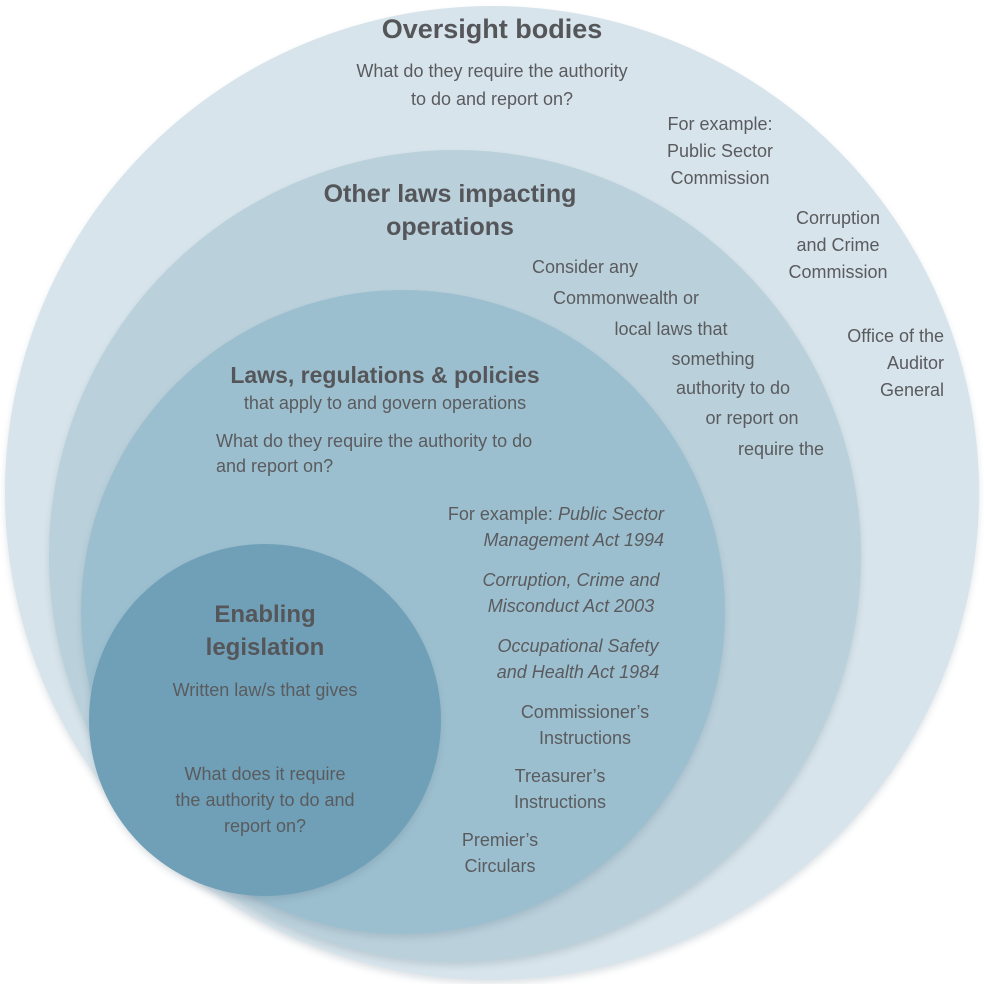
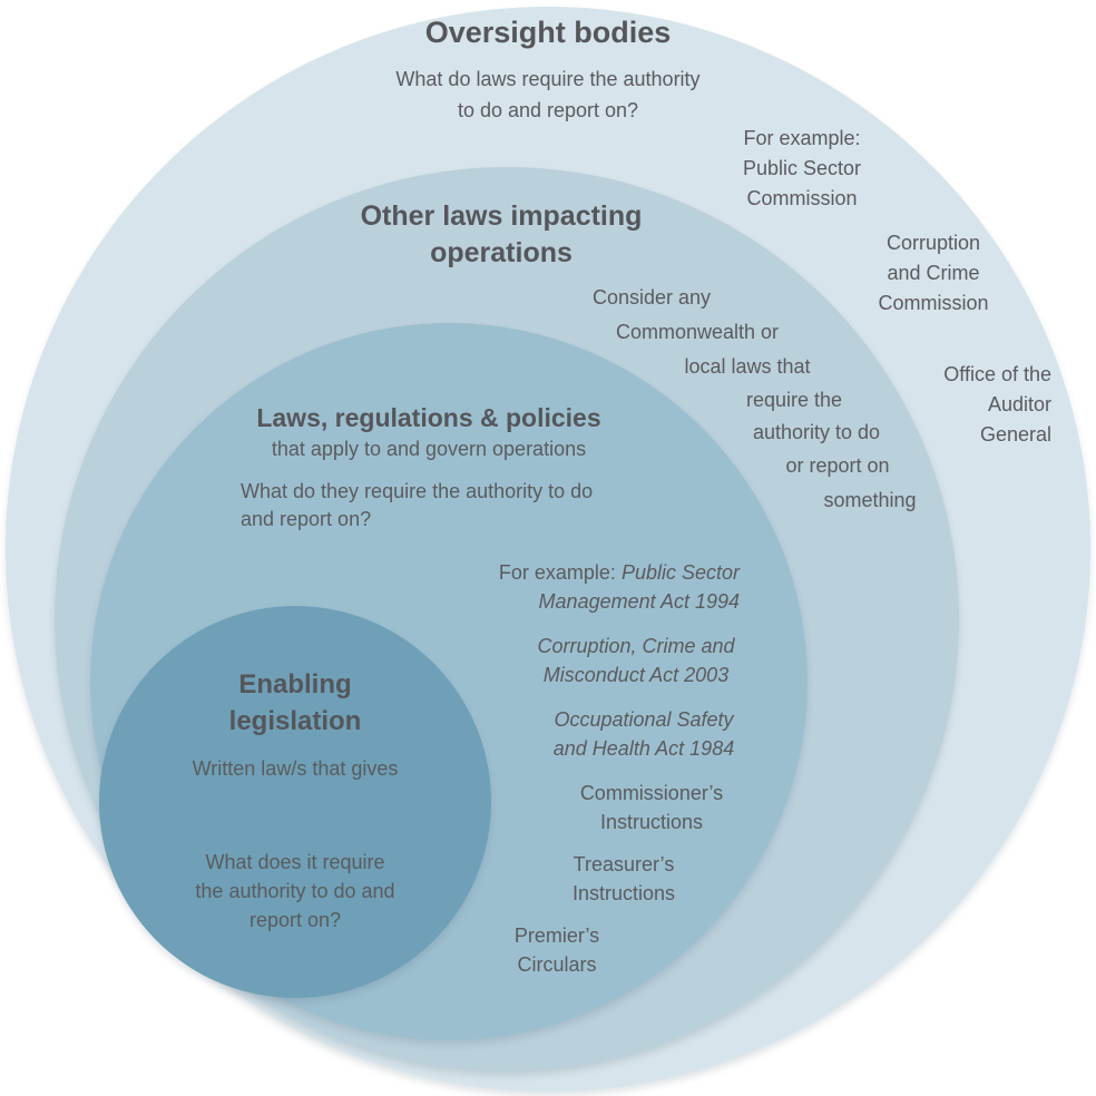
  Oversight bodies
- What do they require the authority
+ What do laws require the authority
  to do and report on?
  For example:
  Public Sector
  Commission
  Corruption
  and Crime
  Commission
  Office of the
  Auditor
  General
  Other laws impacting
  operations
  Consider any
  Commonwealth or
  local laws that
- something
+ require the
  authority to do
  or report on
- require the
+ something
  Laws, regulations & policies
  that apply to and govern operations
  What do they require the authority to do
  and report on?
  For example: Public Sector
  Management Act 1994
  Corruption, Crime and
  Misconduct Act 2003
  Occupational Safety
  and Health Act 1984
  Commissioner’s
  Instructions
  Treasurer’s
  Instructions
  Premier’s
  Circulars
  Enabling
  legislation
  Written law/s that gives
  What does it require
  the authority to do and
  report on?
